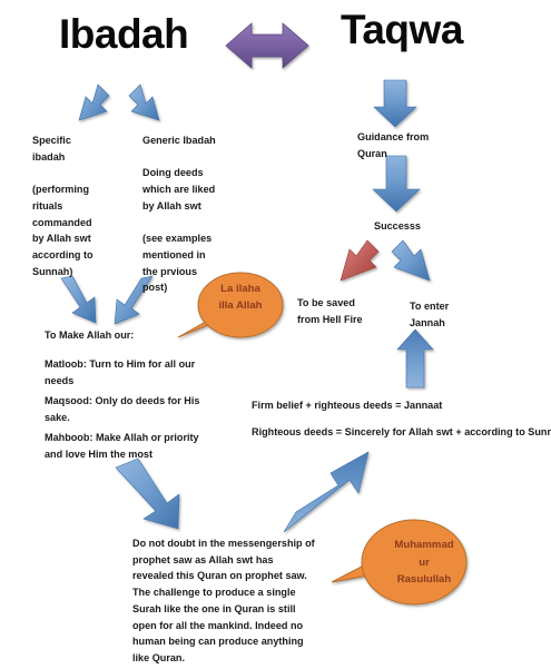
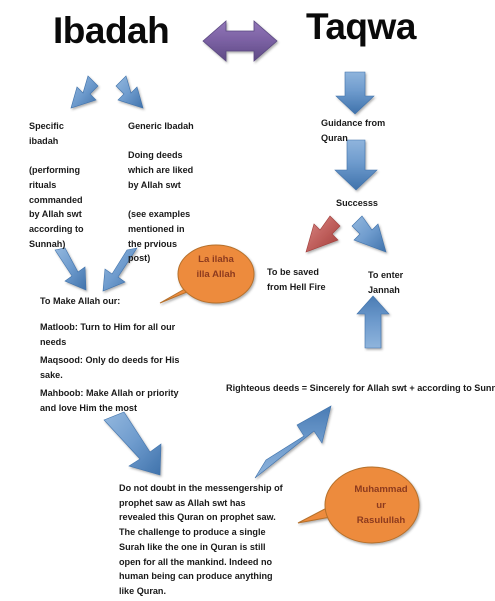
  Ibadah
  Taqwa
  Specific
  ibadah
  (performing
  rituals
  commanded
  by Allah swt
  according to
  Sunnah)
  Generic Ibadah
  Doing deeds
  which are liked
  by Allah swt
  (see examples
  mentioned in
  the prvious
  post)
  To Make Allah our:
  Matloob: Turn to Him for all our
  needs
  Maqsood: Only do deeds for His
  sake.
  Mahboob: Make Allah or priority
  and love Him the most
  Guidance from
  Quran
  Successs
  To be saved
  from Hell Fire
  To enter
  Jannah
- Firm belief + righteous deeds = Jannaat
  Righteous deeds = Sincerely for Allah swt + according to Sunn
  Do not doubt in the messengership of
  prophet saw as Allah swt has
  revealed this Quran on prophet saw.
  The challenge to produce a single
  Surah like the one in Quran is still
  open for all the mankind. Indeed no
  human being can produce anything
  like Quran.
  La ilaha
  illa Allah
  Muhammad
  ur
  Rasulullah
